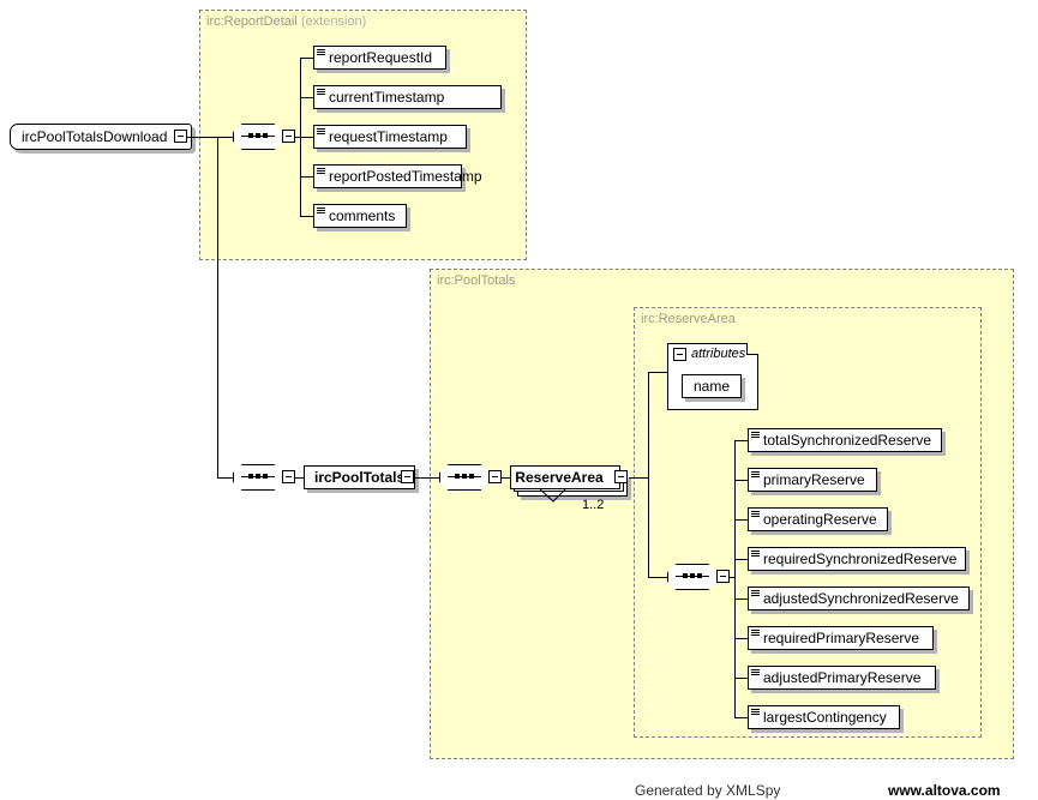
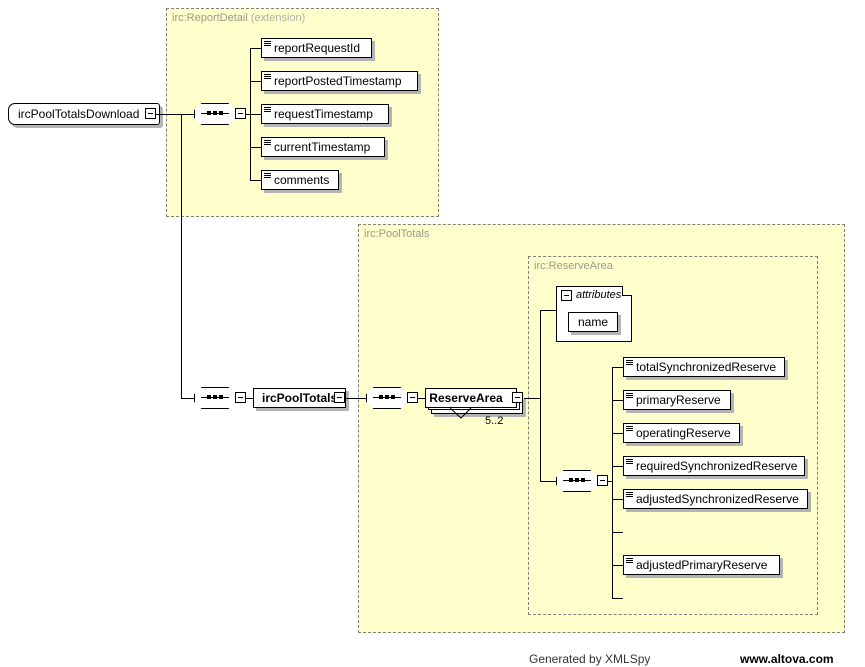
  irc:ReportDetail (extension)
  irc:PoolTotals
  irc:ReserveArea
  ircPoolTotalsDownload
  reportRequestId
- currentTimestamp
+ reportPostedTimestamp
  requestTimestamp
- reportPostedTimestamp
+ currentTimestamp
  comments
  ircPoolTotal
  ReserveArea
- 1..2
+ 5..2
  attributes
  name
  totalSynchronizedReserve
  primaryReserve
  operatingReserve
  requiredSynchronizedReserve
  adjustedSynchronizedReserve
- requiredPrimaryReserve
  adjustedPrimaryReserve
- largestContingency
  Generated by XMLSpy
  www.altova.com
